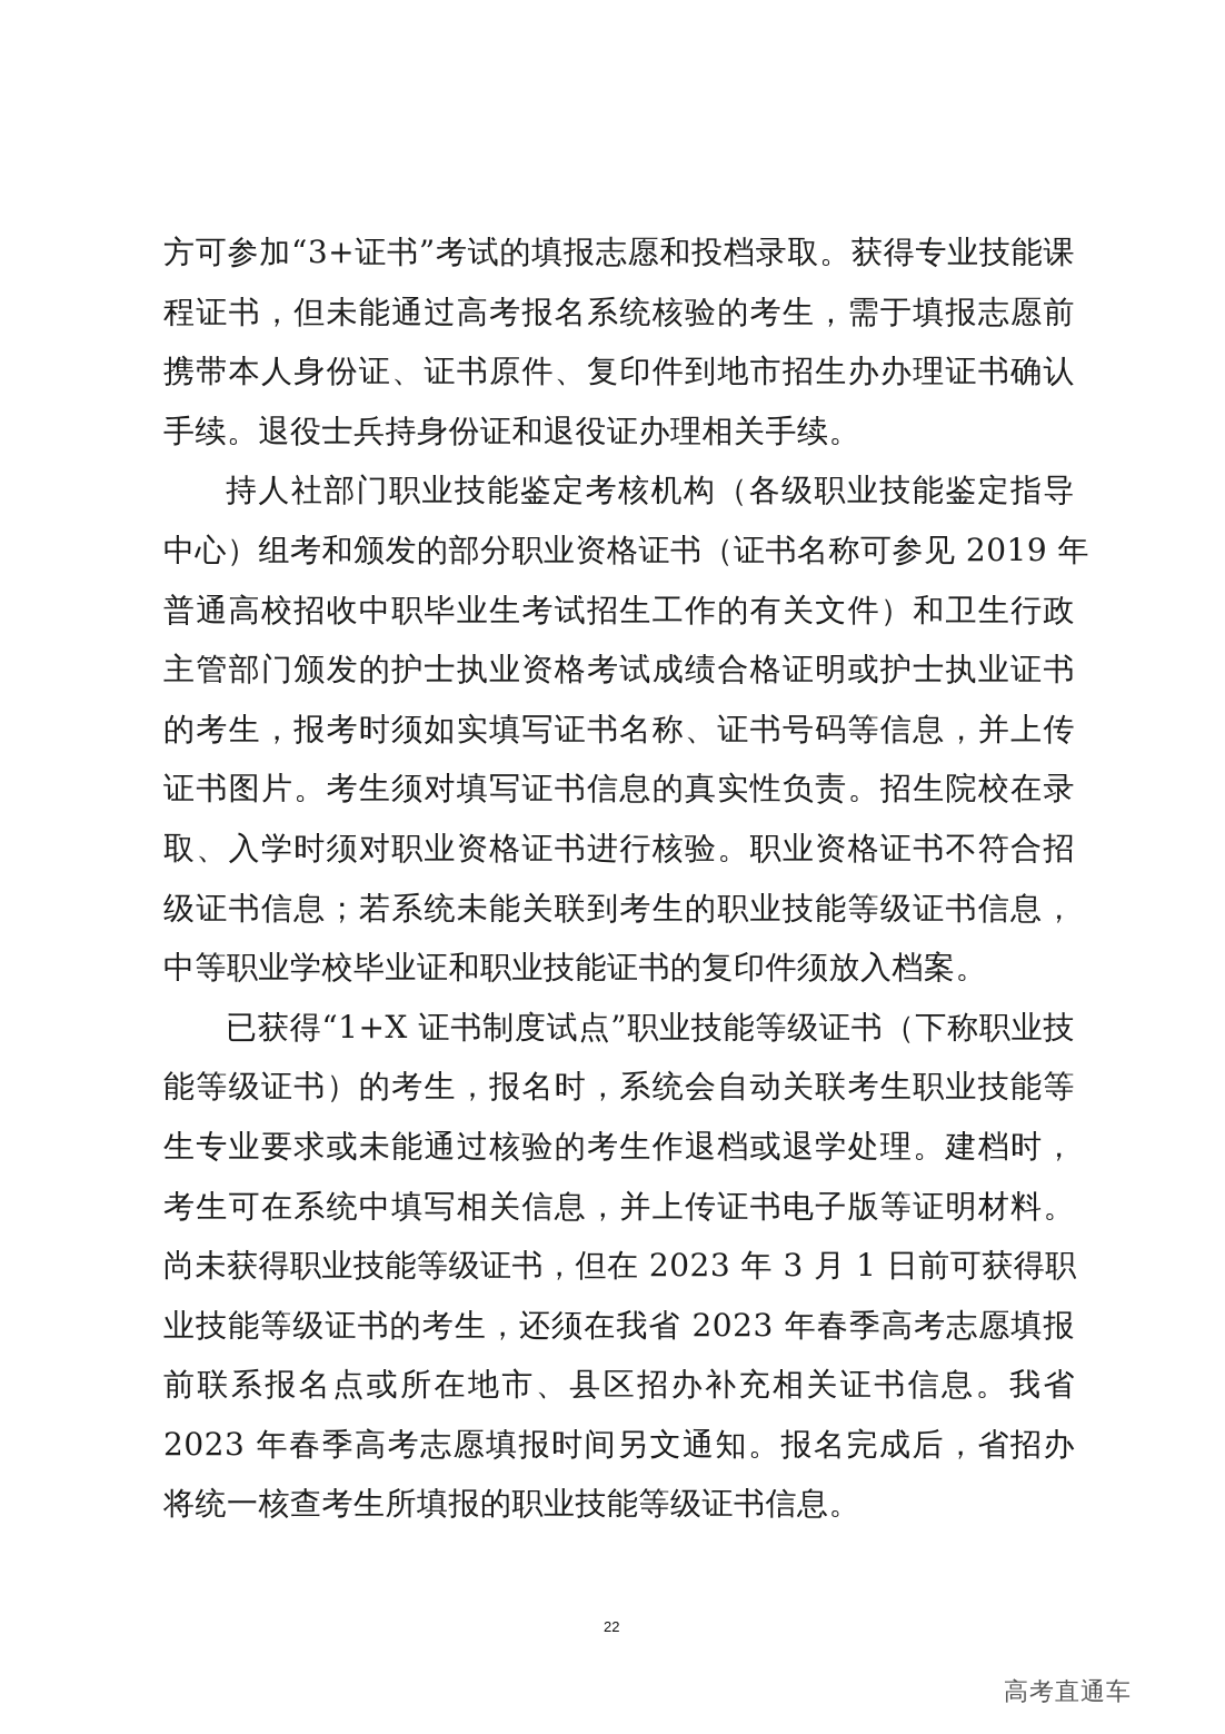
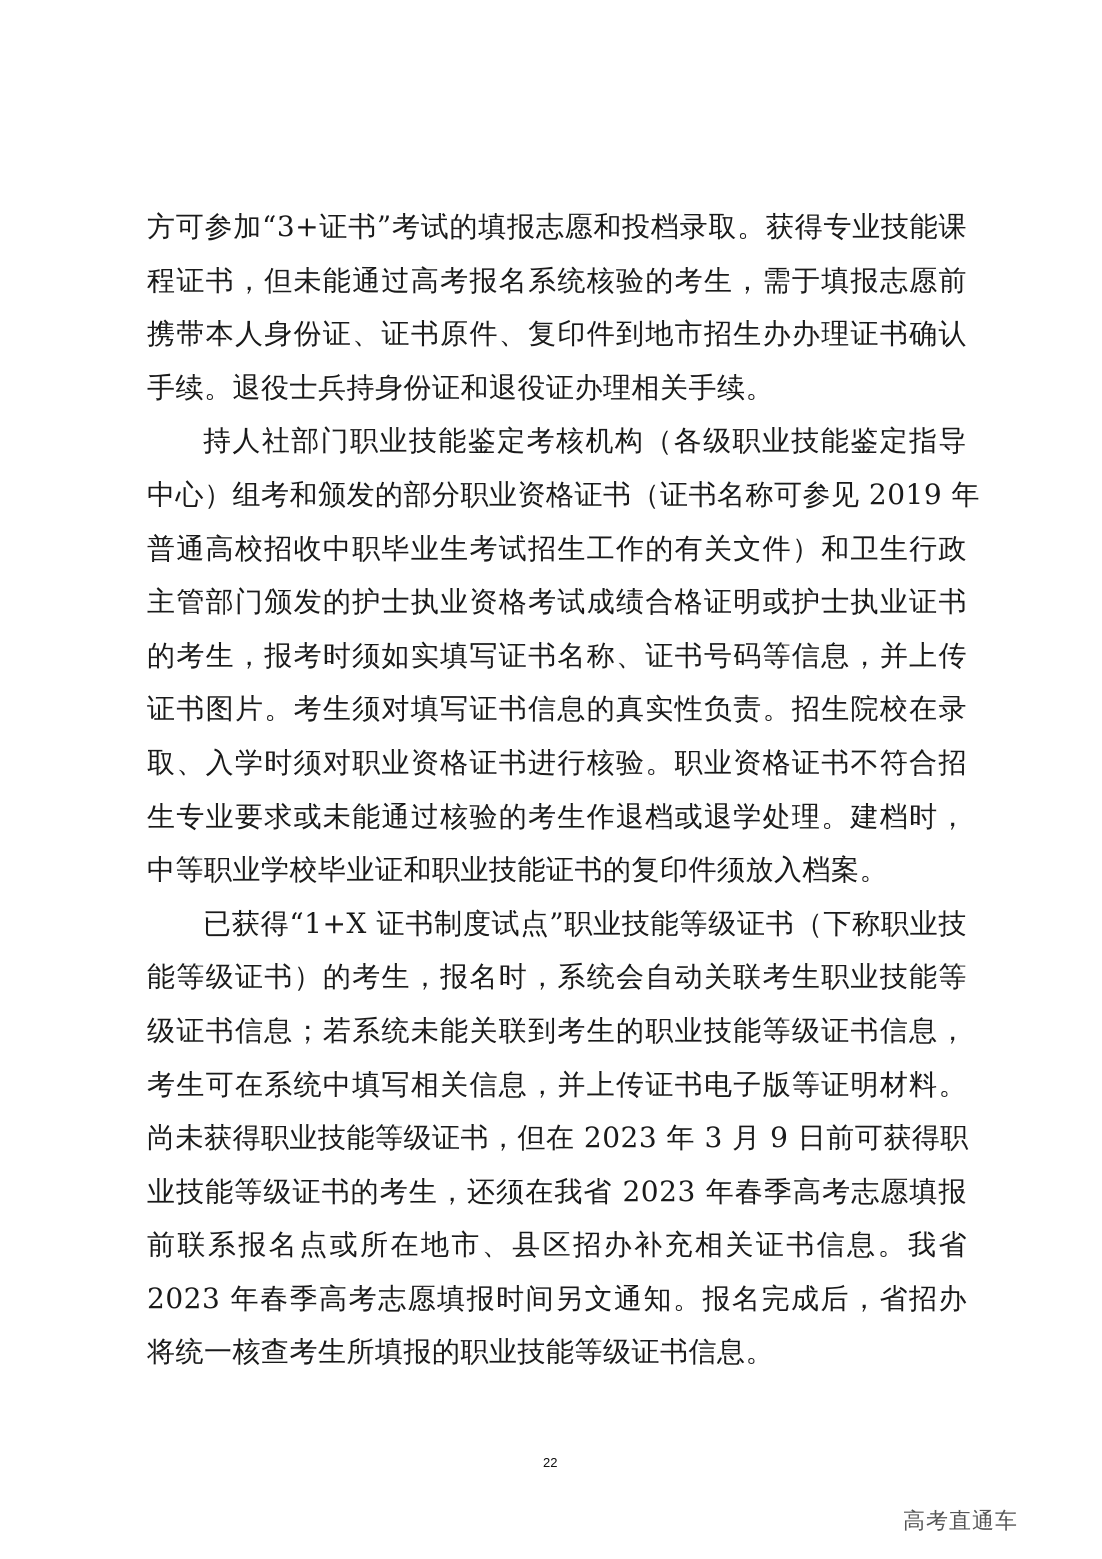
  方可参加“3+证书”考试的填报志愿和投档录取。获得专业技能课
  程证书，但未能通过高考报名系统核验的考生，需于填报志愿前
  携带本人身份证、证书原件、复印件到地市招生办办理证书确认
  手续。退役士兵持身份证和退役证办理相关手续。
  持人社部门职业技能鉴定考核机构（各级职业技能鉴定指导
  中心）组考和颁发的部分职业资格证书（证书名称可参见 2019 年
  普通高校招收中职毕业生考试招生工作的有关文件）和卫生行政
  主管部门颁发的护士执业资格考试成绩合格证明或护士执业证书
  的考生，报考时须如实填写证书名称、证书号码等信息，并上传
  证书图片。考生须对填写证书信息的真实性负责。招生院校在录
  取、入学时须对职业资格证书进行核验。职业资格证书不符合招
- 级证书信息；若系统未能关联到考生的职业技能等级证书信息，
+ 生专业要求或未能通过核验的考生作退档或退学处理。建档时，
  中等职业学校毕业证和职业技能证书的复印件须放入档案。
  已获得“1+X 证书制度试点”职业技能等级证书（下称职业技
  能等级证书）的考生，报名时，系统会自动关联考生职业技能等
- 生专业要求或未能通过核验的考生作退档或退学处理。建档时，
+ 级证书信息；若系统未能关联到考生的职业技能等级证书信息，
  考生可在系统中填写相关信息，并上传证书电子版等证明材料。
- 尚未获得职业技能等级证书，但在 2023 年 3 月 1 日前可获得职
+ 尚未获得职业技能等级证书，但在 2023 年 3 月 9 日前可获得职
  业技能等级证书的考生，还须在我省 2023 年春季高考志愿填报
  前联系报名点或所在地市、县区招办补充相关证书信息。我省
  2023 年春季高考志愿填报时间另文通知。报名完成后，省招办
  将统一核查考生所填报的职业技能等级证书信息。
  22
  高考直通车
